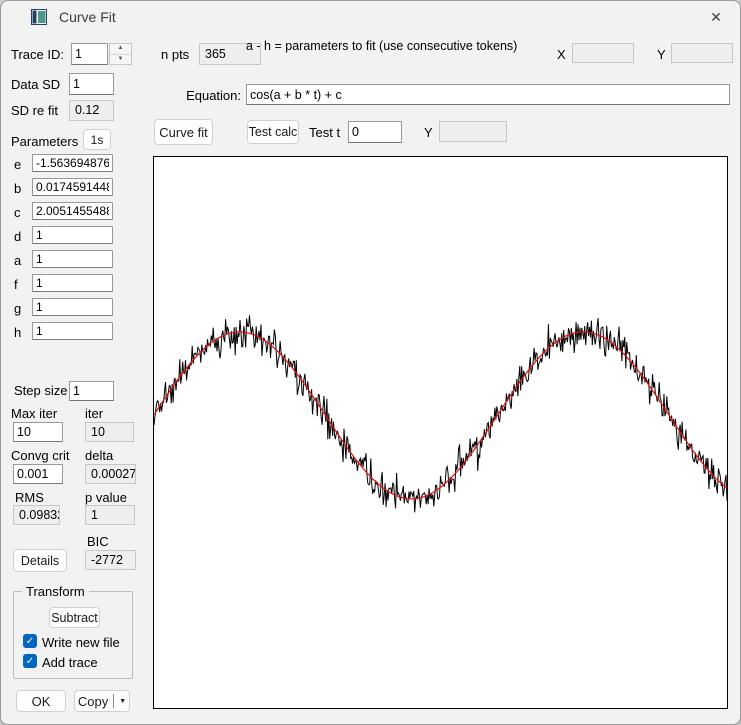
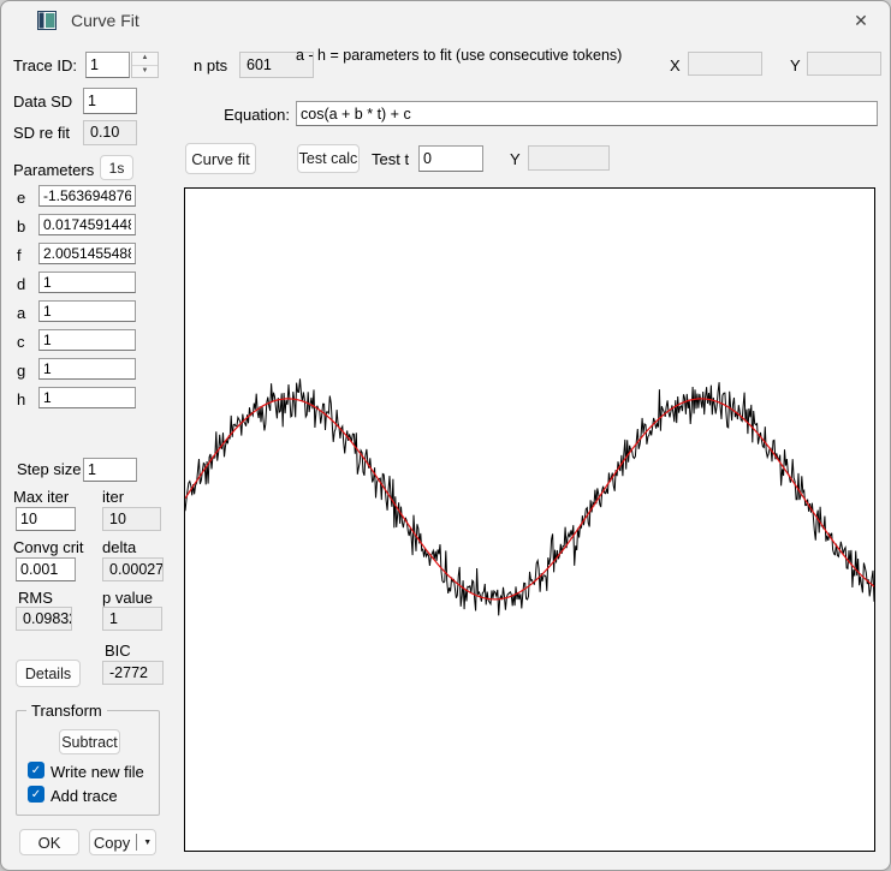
  Curve Fit
  ✕
  Trace ID:
  1
  n pts
- 365
+ 601
  a - h = parameters to fit (use consecutive tokens)
  X
  Y
  Data SD
  1
  Equation:
  cos(a + b * t) + c
  SD re fit
- 0.12
+ 0.10
  Parameters
  1s
  Curve fit
  Test calc
  Test t
  0
  Y
  e
  -1.563694876
  b
  0.017459144
- c
+ f
  2.005145548
  d
  1
  a
  1
- f
+ c
  1
  g
  1
  h
  1
  Step size
  1
  Max iter
  iter
  10
  10
  Convg crit
  delta
  0.001
  0.00027
  RMS
  p value
  0.0983
  1
  BIC
  Details
  -2772
  Transform
  Subtract
  ✓
  Write new file
  ✓
  Add trace
  OK
  Copy
